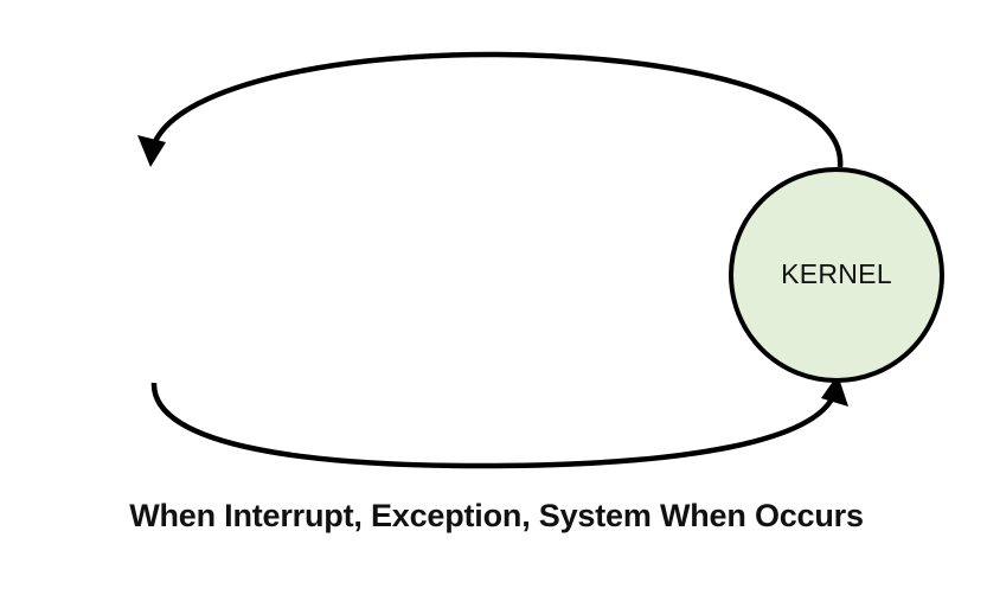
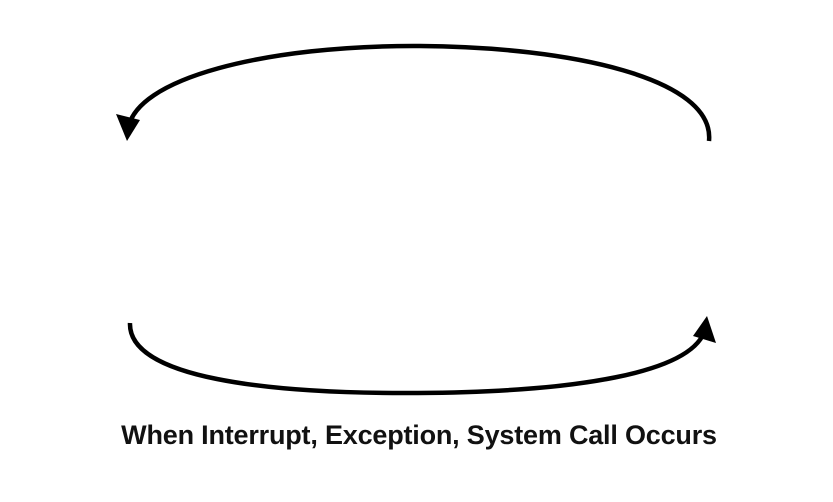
- KERNEL
- When Interrupt, Exception, System When Occurs
+ When Interrupt, Exception, System Call Occurs
